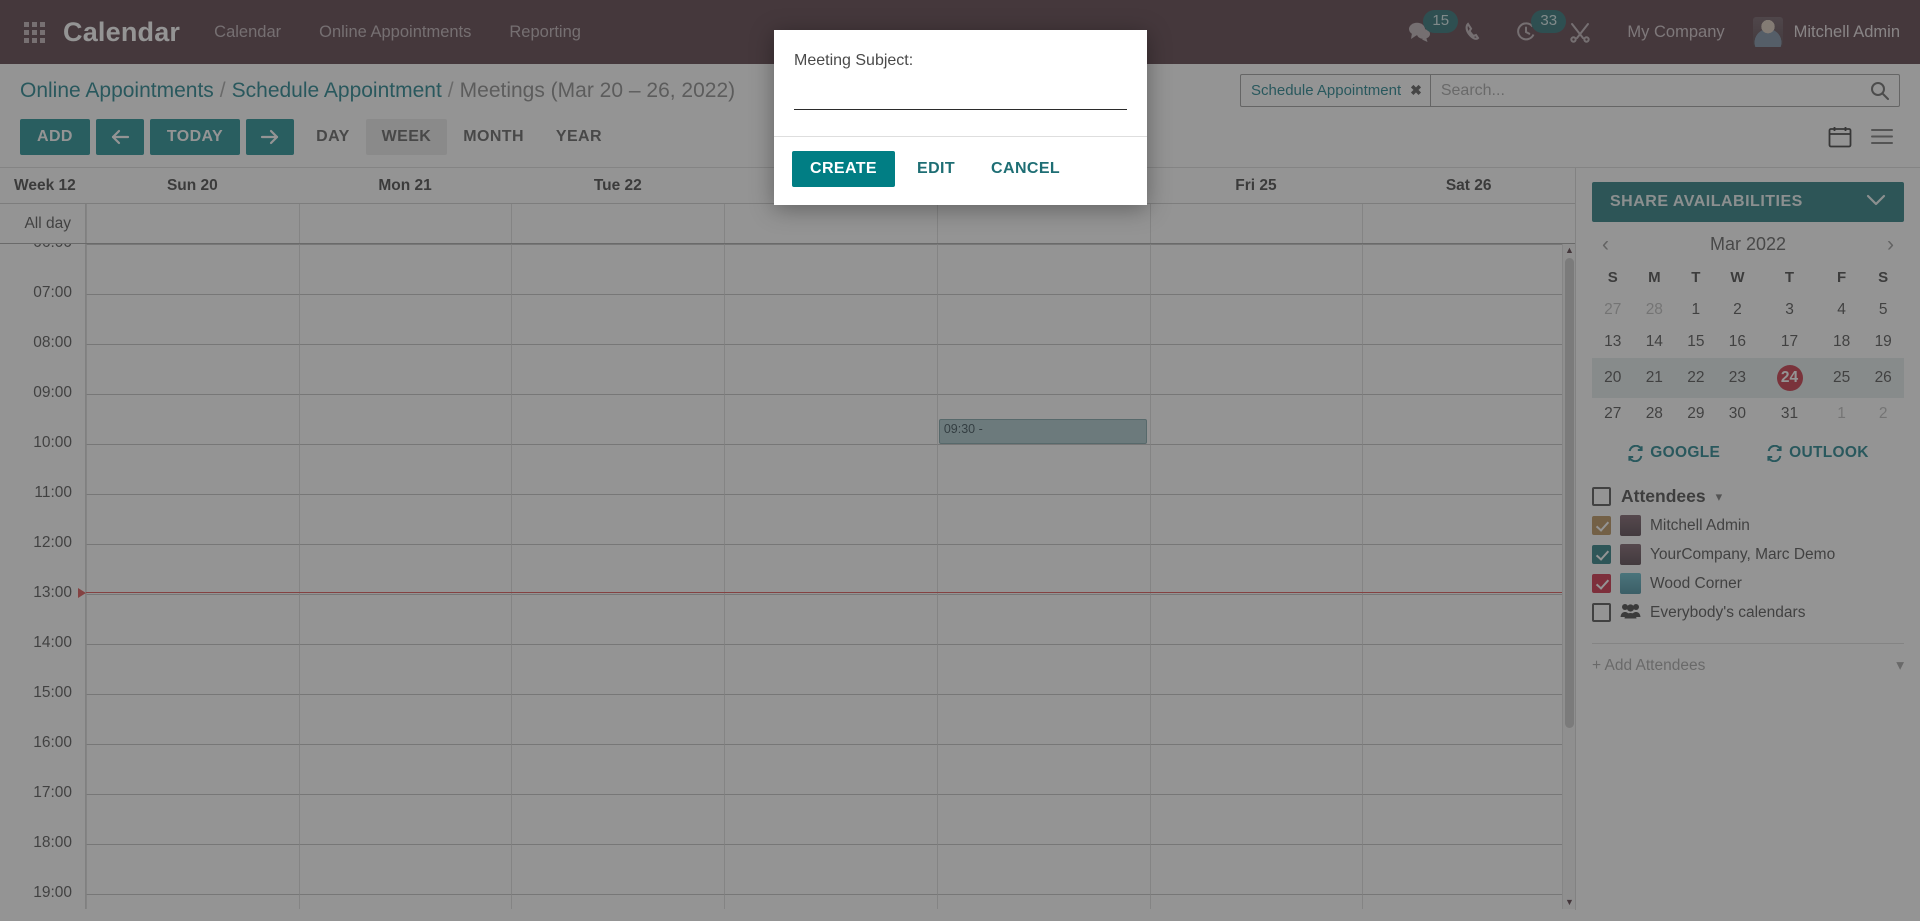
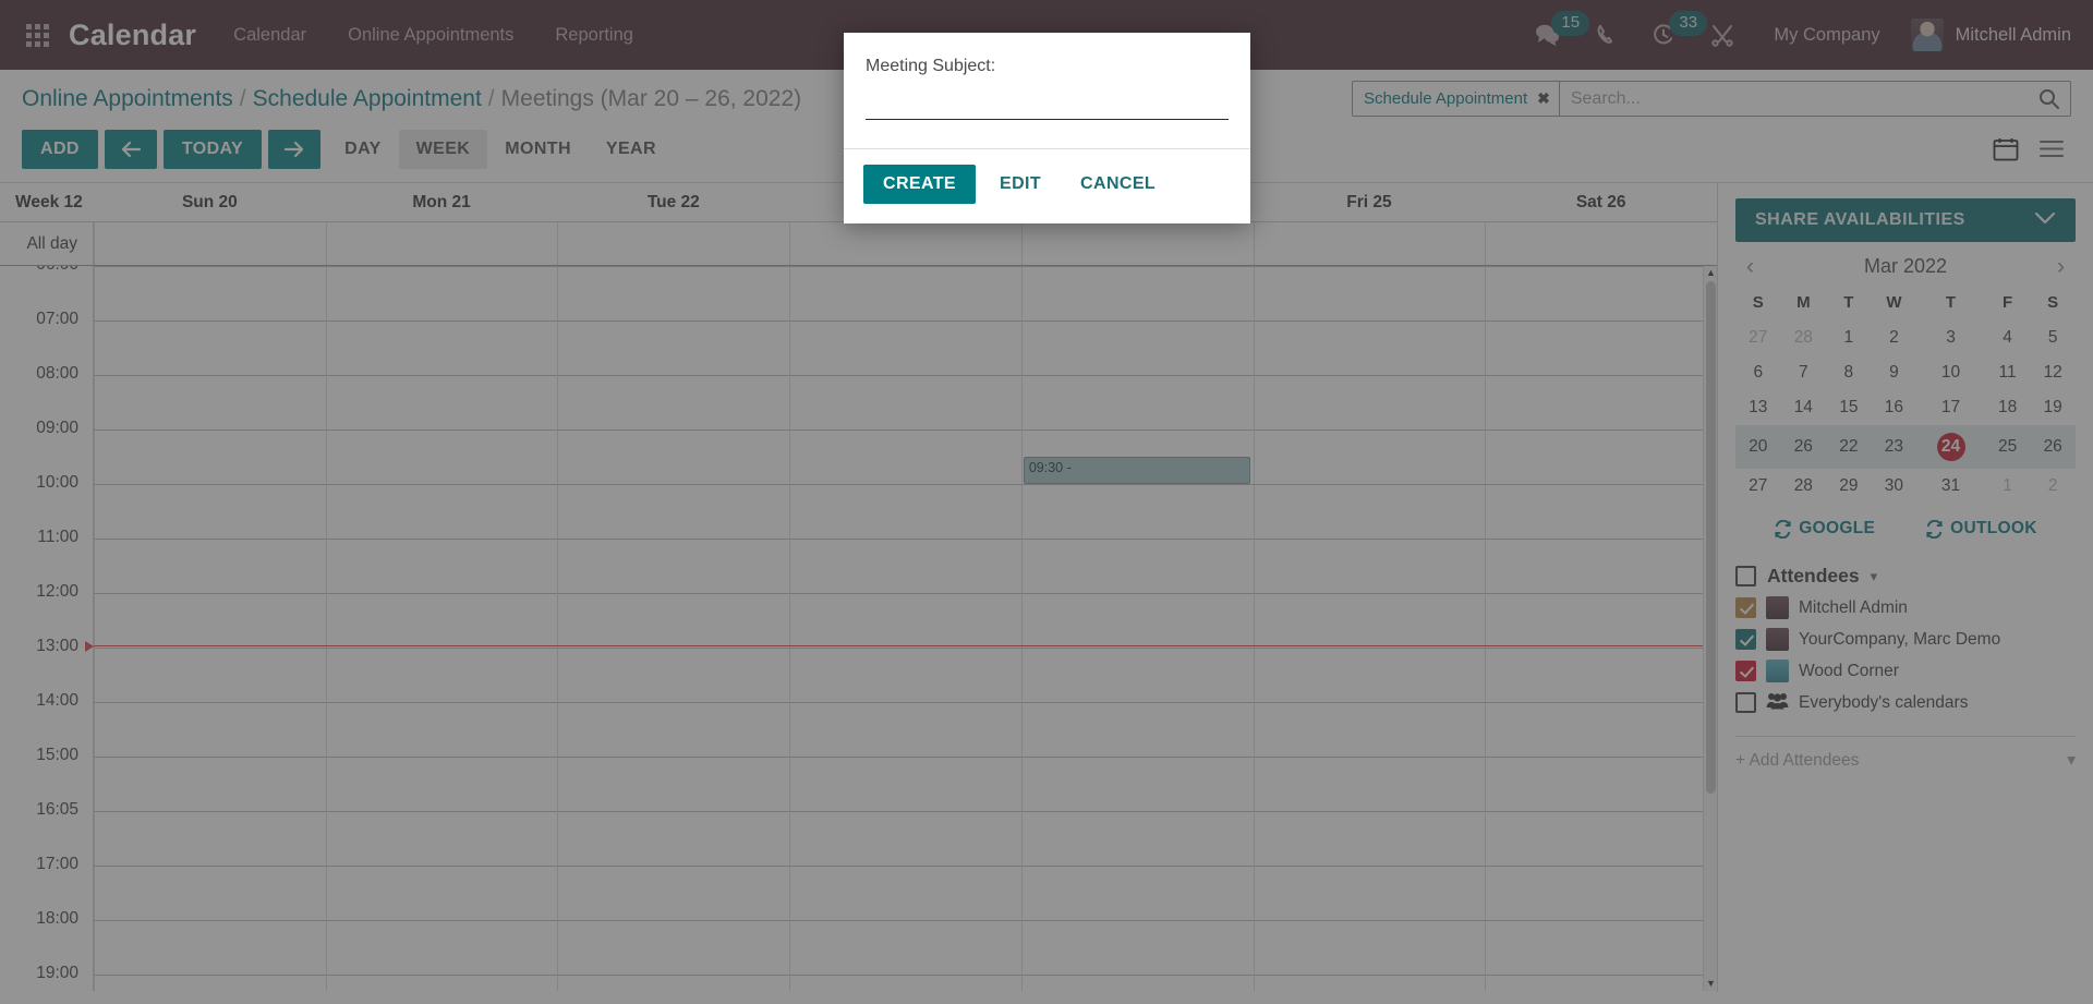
  Calendar
  Calendar
  Online Appointments
  Reporting
  15
  33
  My Company
  Mitchell Admin
  Online Appointments / Schedule Appointment / Meetings (Mar 20 – 26, 2022)
  Schedule Appointment
  ✖
  Search...
  ADD
  TODAY
  DAY
  WEEK
  MONTH
  YEAR
  Week 12
  Sun 20
  Mon 21
  Tue 22
  Fri 25
  Sat 26
  All day
  07:00
  08:00
  09:00
  10:00
  11:00
  12:00
  13:00
  14:00
  15:00
- 16:00
+ 16:05
  17:00
  18:00
  19:00
  09:30 -
  ▲
  ▼
  SHARE AVAILABILITIES
  ‹
  Mar 2022
  ›
  S	M	T	W	T	F	S
  27	28	1	2	3	4	5
+ 6	7	8	9	10	11	12
  13	14	15	16	17	18	19
- 20	21	22	23	24	25	26
+ 20	26	22	23	24	25	26
  27	28	29	30	31	1	2
  GOOGLE
  OUTLOOK
  Attendees
  ▾
  Mitchell Admin
  YourCompany, Marc Demo
  Wood Corner
  Everybody's calendars
  + Add Attendees
  ▾
  Meeting Subject:
  CREATE
  EDIT
  CANCEL
